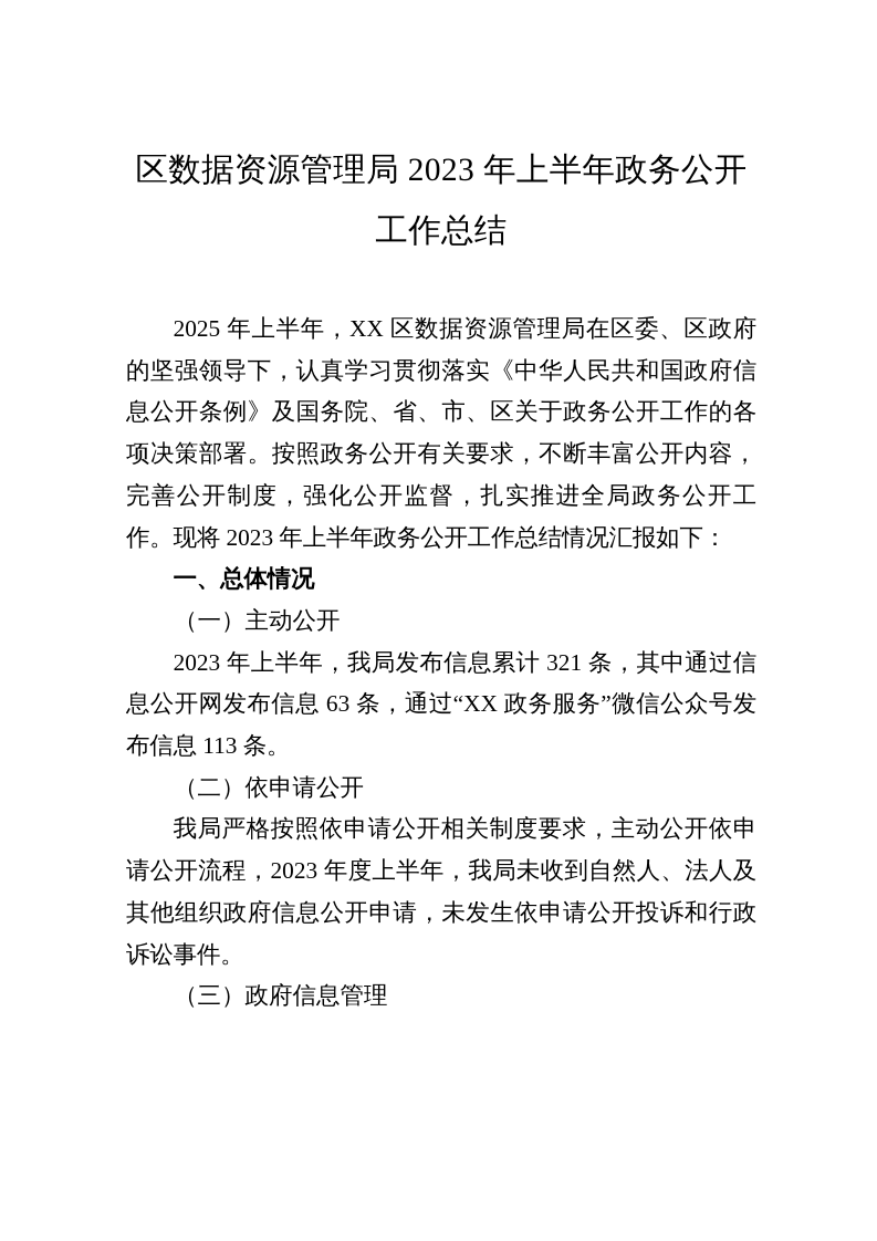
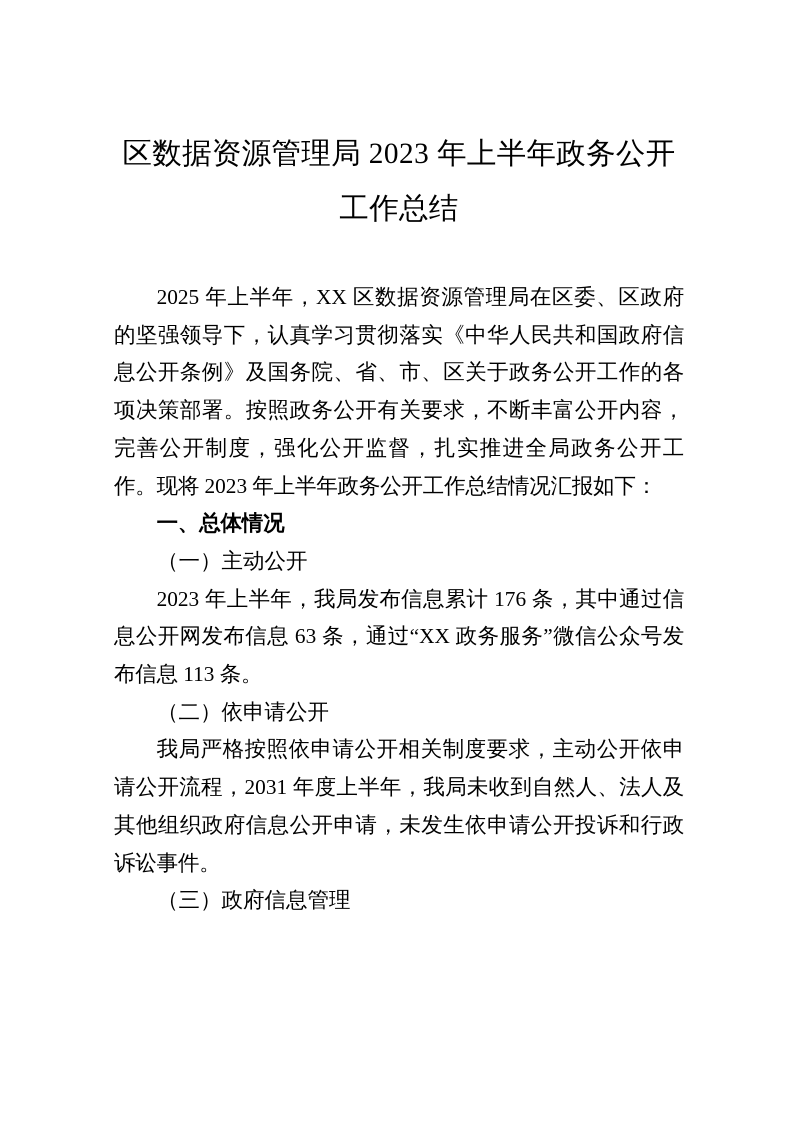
  区数据资源管理局 2023 年上半年政务公开
  工作总结
  2025 年上半年，XX 区数据资源管理局在区委、区政府的坚强领导下，认真学习贯彻落实《中华人民共和国政府信息公开条例》及国务院、省、市、区关于政务公开工作的各项决策部署。按照政务公开有关要求，不断丰富公开内容，完善公开制度，强化公开监督，扎实推进全局政务公开工作。现将 2023 年上半年政务公开工作总结情况汇报如下：
  一、总体情况
  （一）主动公开
- 2023 年上半年，我局发布信息累计 321 条，其中通过信息公开网发布信息 63 条，通过“XX 政务服务”微信公众号发布信息 113 条。
+ 2023 年上半年，我局发布信息累计 176 条，其中通过信息公开网发布信息 63 条，通过“XX 政务服务”微信公众号发布信息 113 条。
  （二）依申请公开
- 我局严格按照依申请公开相关制度要求，主动公开依申请公开流程，2023 年度上半年，我局未收到自然人、法人及其他组织政府信息公开申请，未发生依申请公开投诉和行政诉讼事件。
+ 我局严格按照依申请公开相关制度要求，主动公开依申请公开流程，2031 年度上半年，我局未收到自然人、法人及其他组织政府信息公开申请，未发生依申请公开投诉和行政诉讼事件。
  （三）政府信息管理
